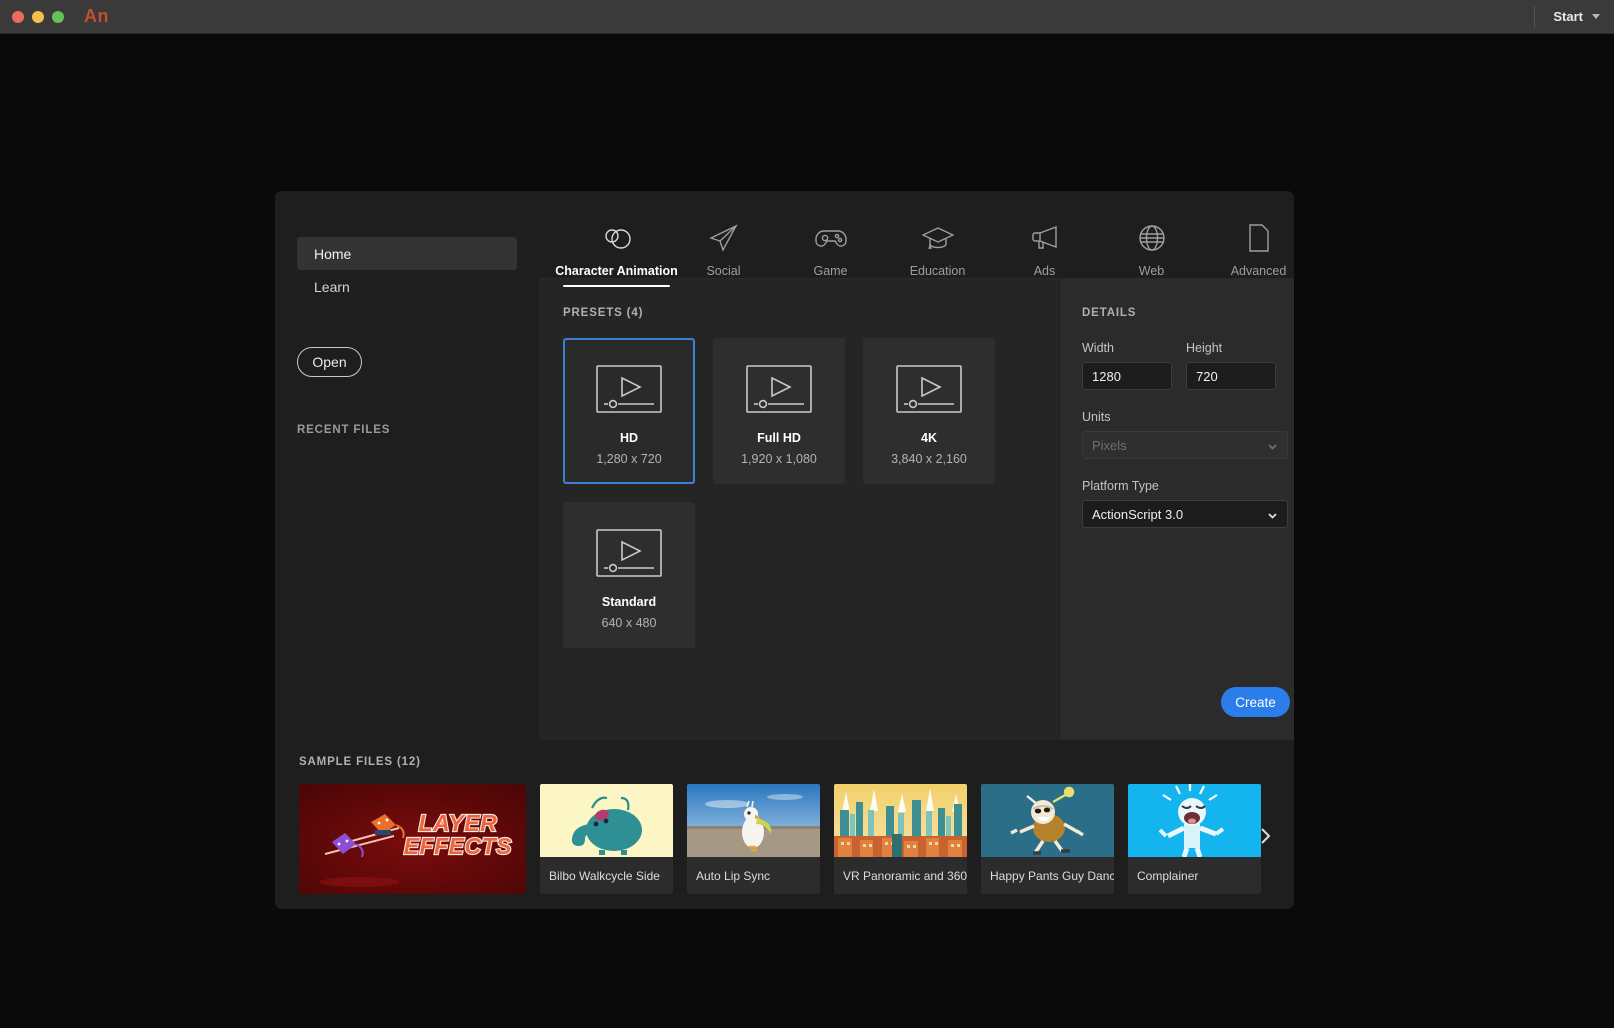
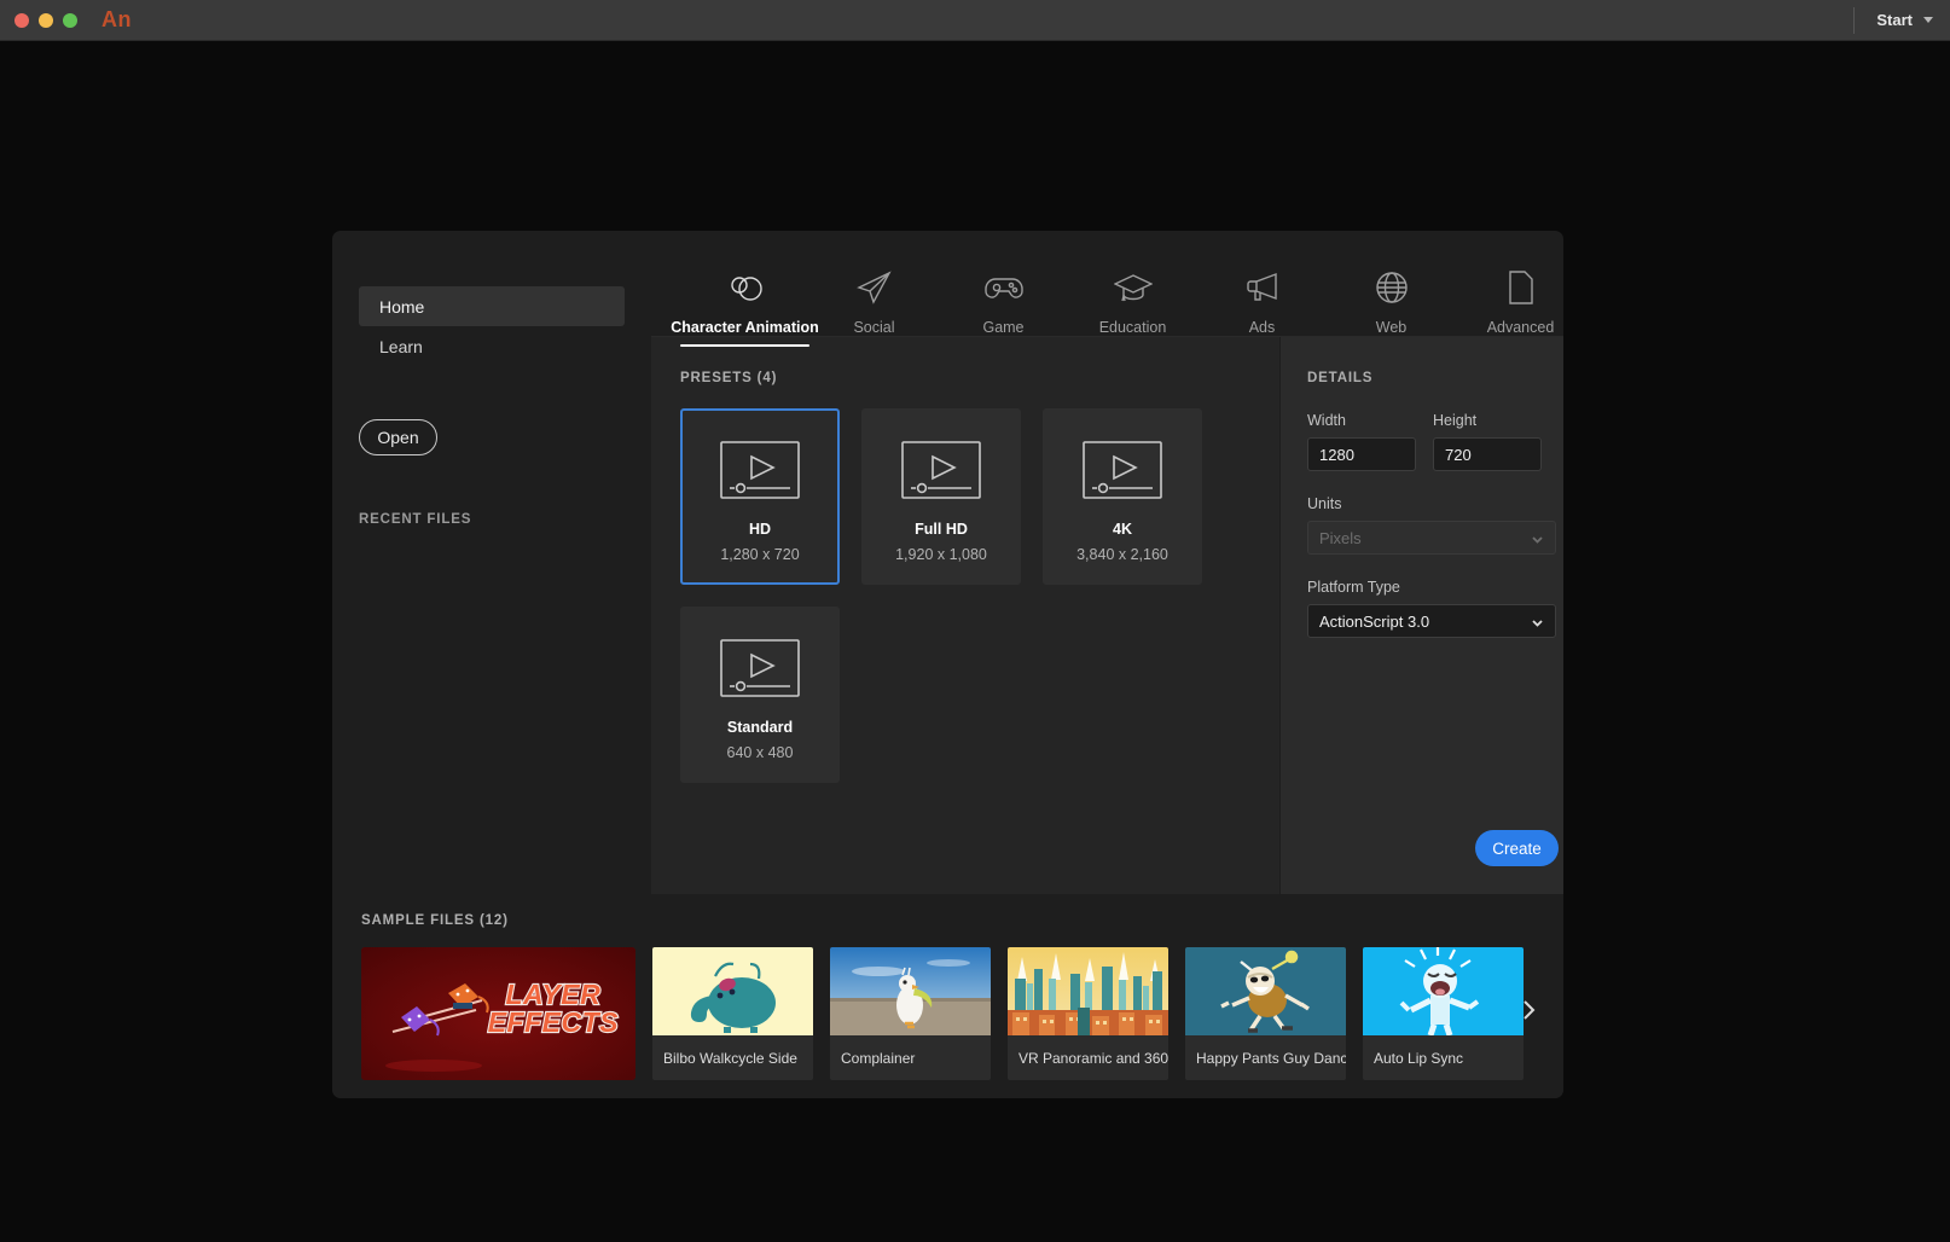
  An
  Start
  Home
  Learn
  Open
  RECENT FILES
  Character Animation
  Social
  Game
  Education
  Ads
  Web
  Advanced
  PRESETS (4)
  HD
  1,280 x 720
  Full HD
  1,920 x 1,080
  4K
  3,840 x 2,160
  Standard
  640 x 480
  DETAILS
  Width
  1280
  Height
  720
  Units
  Pixels
  Platform Type
  ActionScript 3.0
  Create
  SAMPLE FILES (12)
  LAYER
  EFFECTS
  Bilbo Walkcycle Side
- Auto Lip Sync
+ Complainer
  VR Panoramic and 360
  Happy Pants Guy Danc
- Complainer
+ Auto Lip Sync
